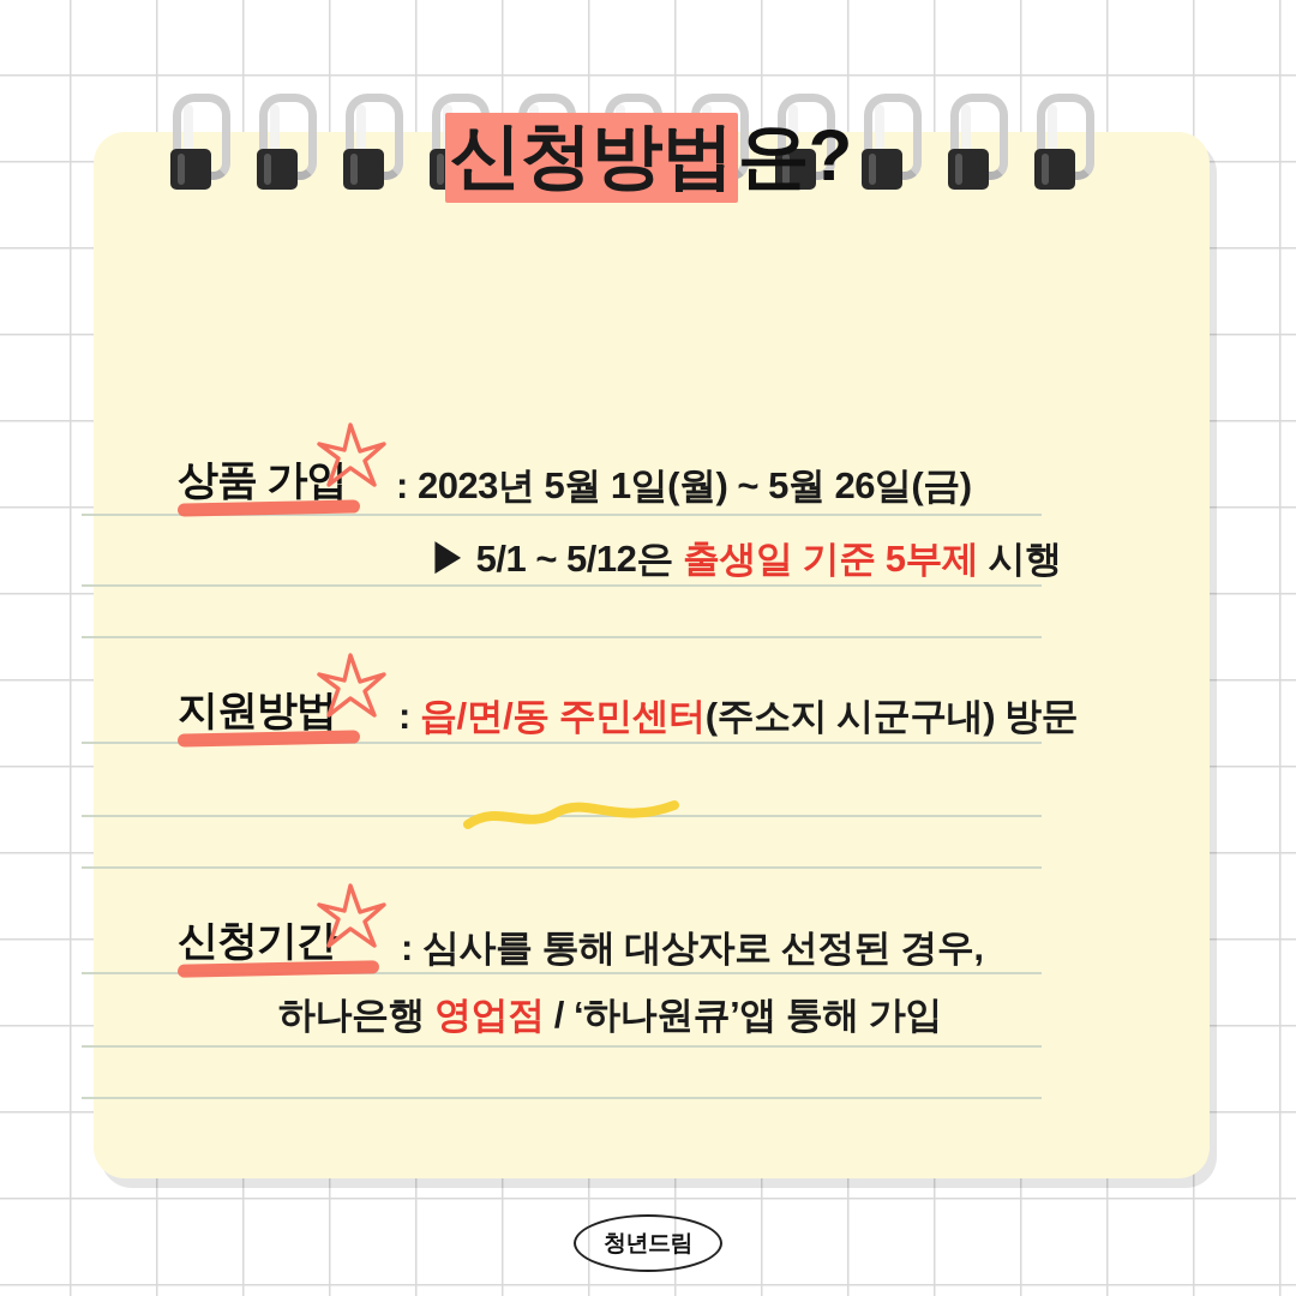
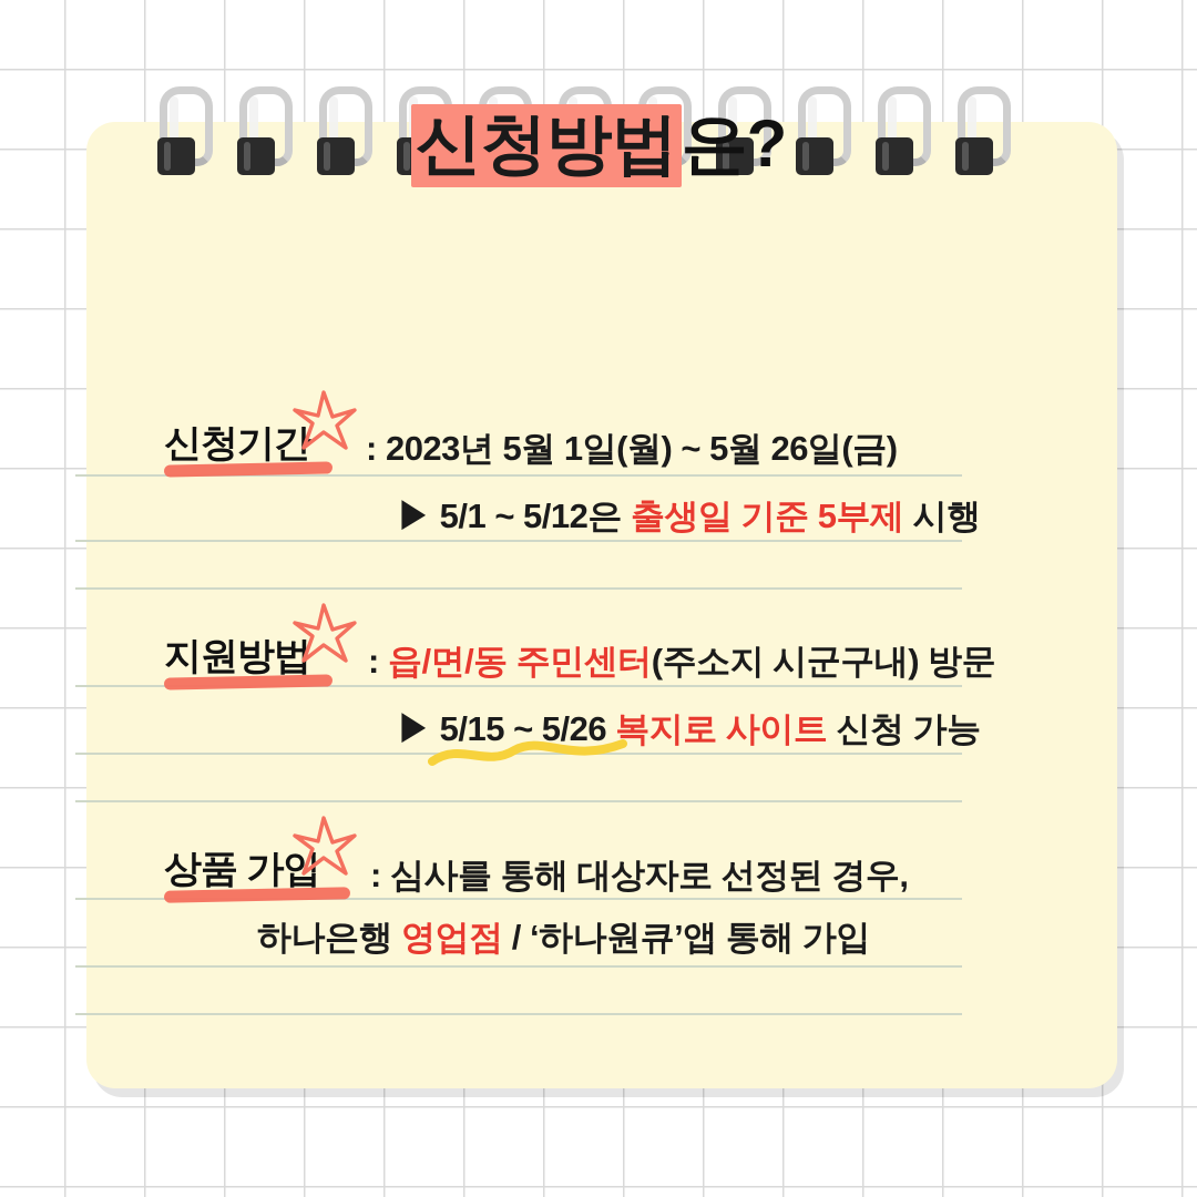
  신청방법은?
- 상품 가입
+ 신청기간
  : 2023년 5월 1일(월) ~ 5월 26일(금)
  ▶ 5/1 ~ 5/12은 출생일 기준 5부제 시행
  지원방법
  : 읍/면/동 주민센터(주소지 시군구내) 방문
+ ▶ 5/15 ~ 5/26 복지로 사이트 신청 가능
- 신청기간
+ 상품 가입
  : 심사를 통해 대상자로 선정된 경우,
  하나은행 영업점 / ‘하나원큐’앱 통해 가입
- 청년드림
